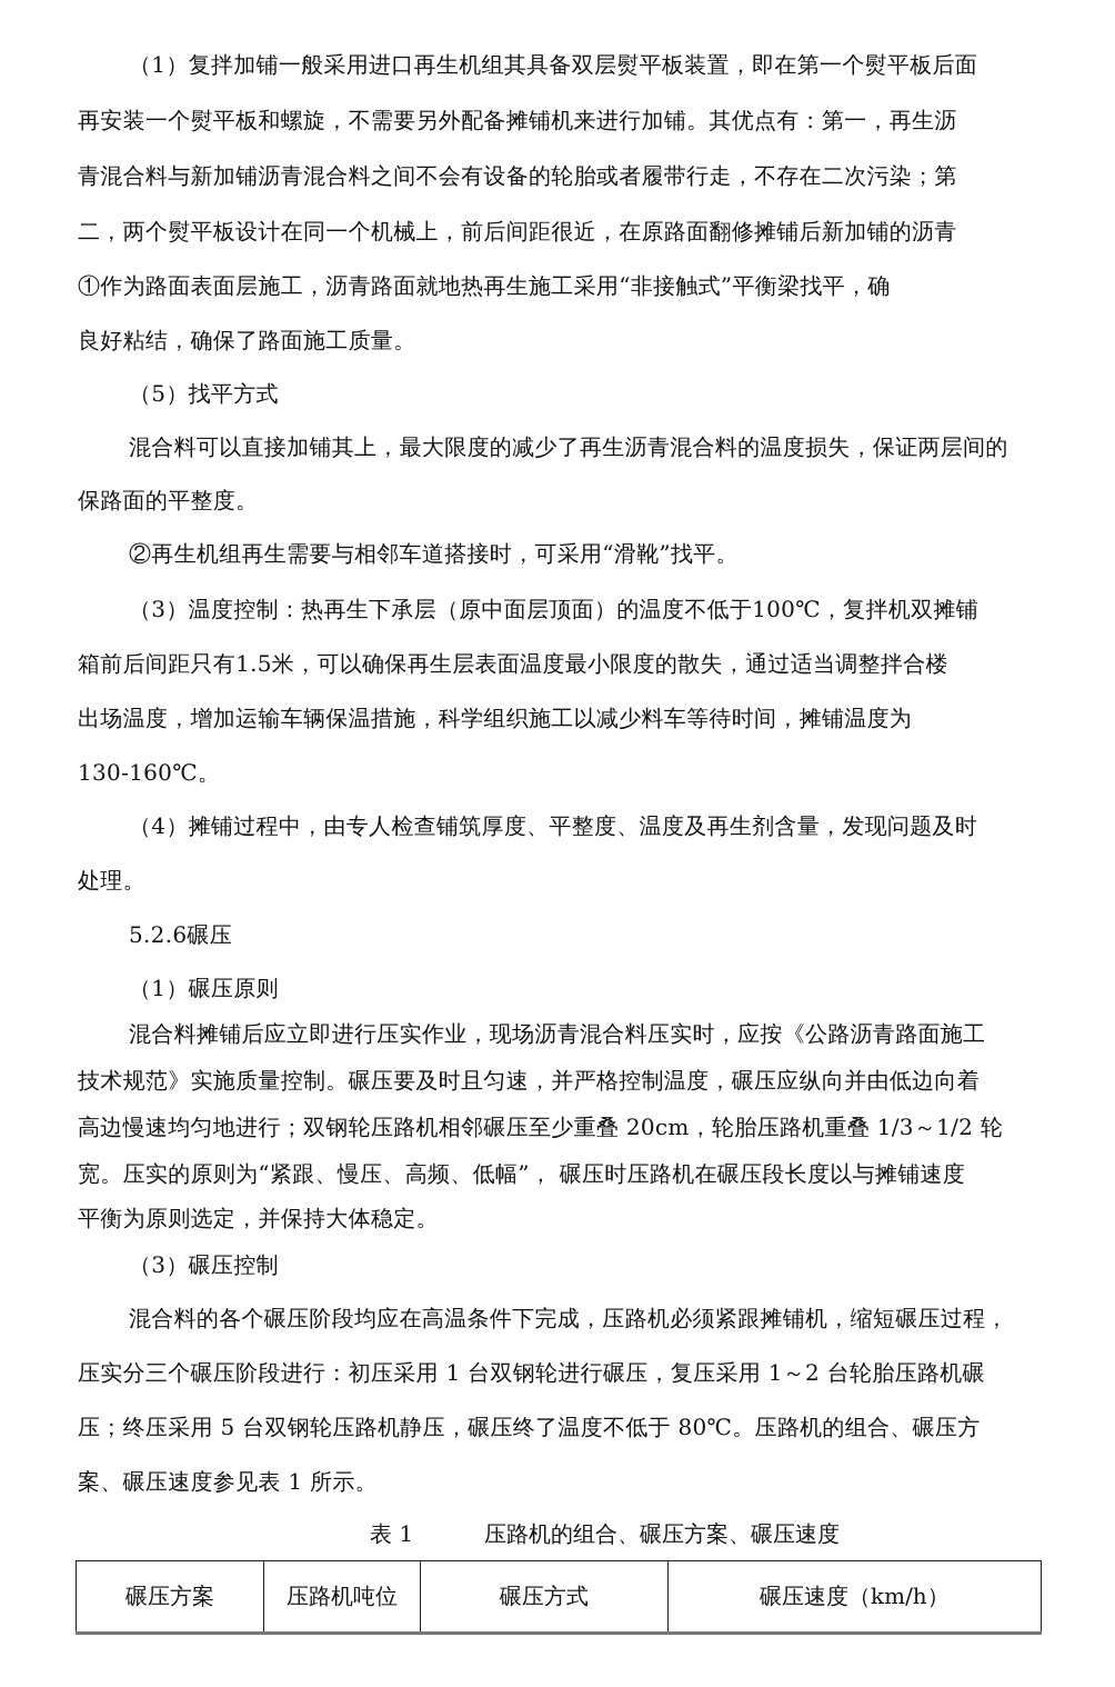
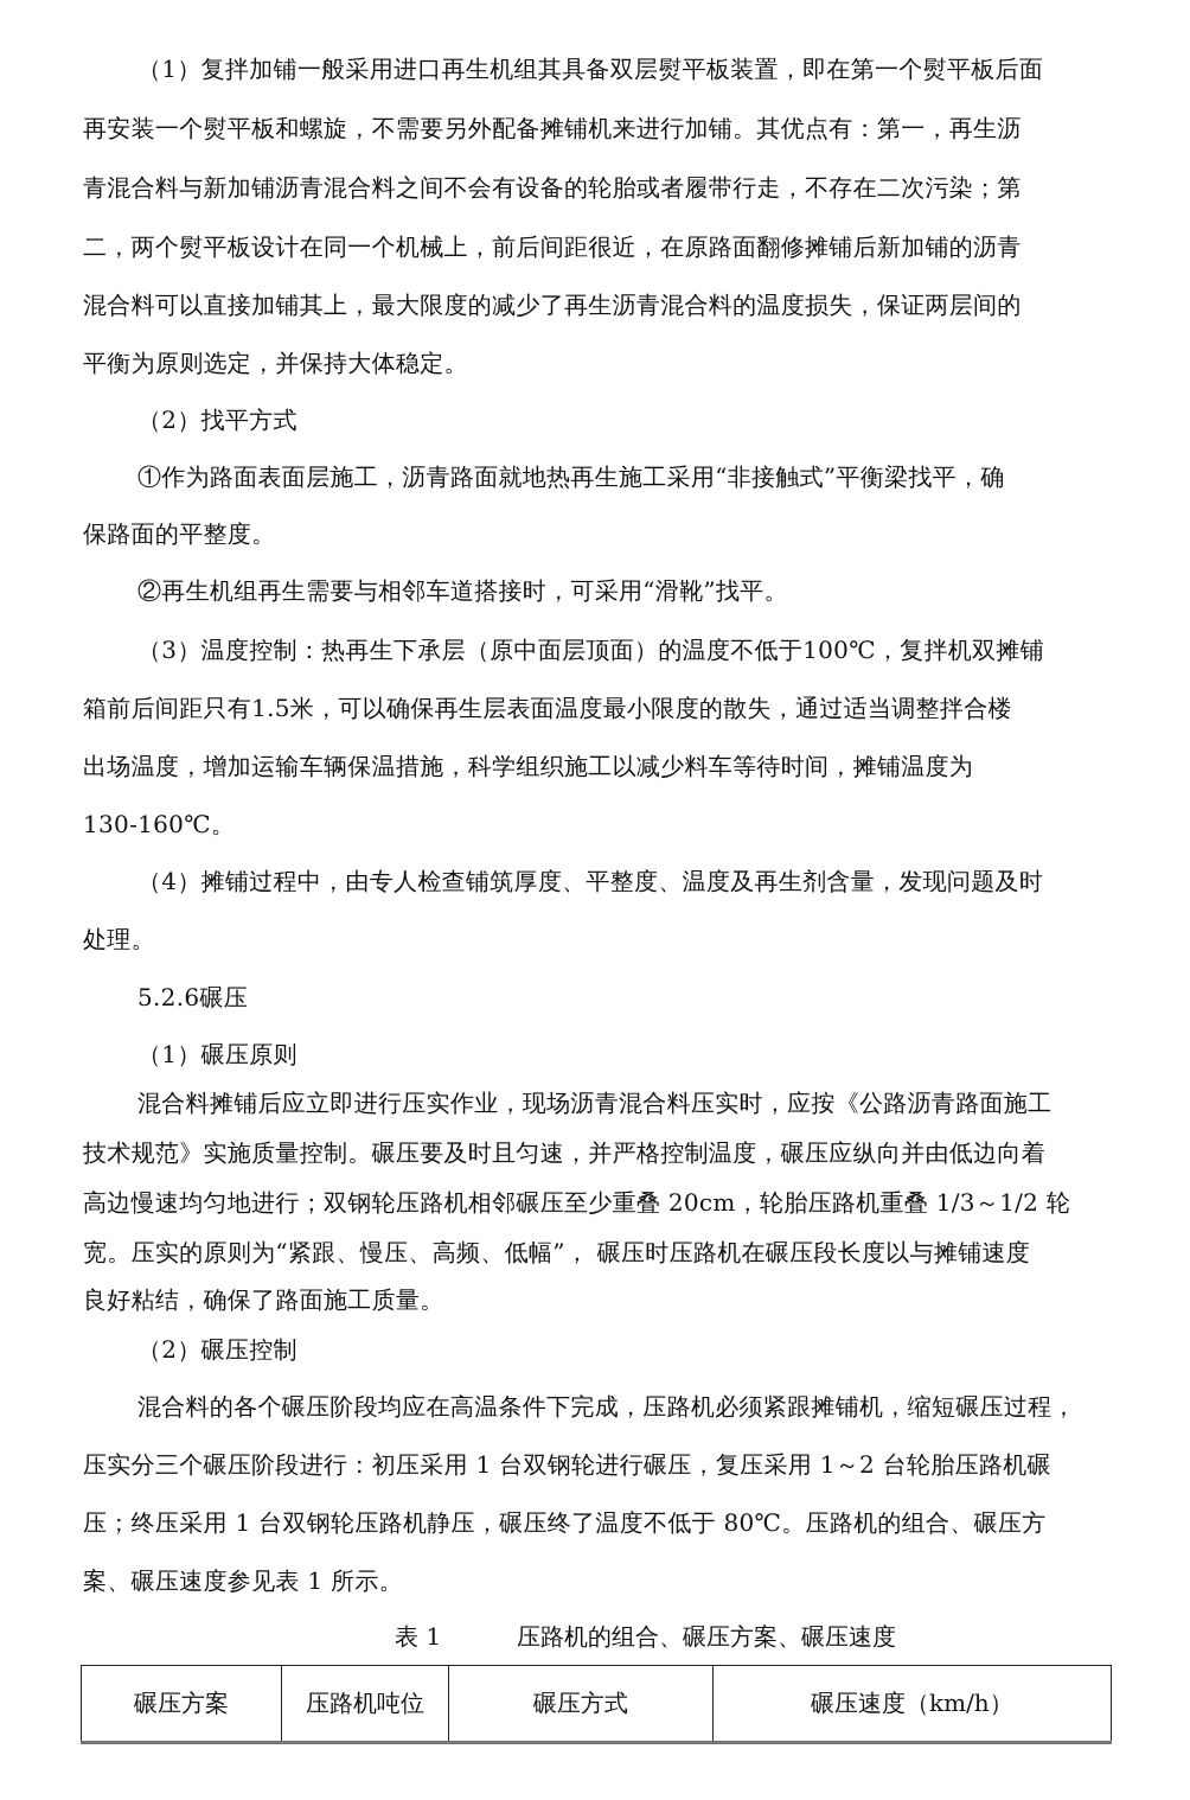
  （1）复拌加铺一般采用进口再生机组其具备双层熨平板装置，即在第一个熨平板后面
  再安装一个熨平板和螺旋，不需要另外配备摊铺机来进行加铺。其优点有：第一，再生沥
  青混合料与新加铺沥青混合料之间不会有设备的轮胎或者履带行走，不存在二次污染；第
  二，两个熨平板设计在同一个机械上，前后间距很近，在原路面翻修摊铺后新加铺的沥青
- ①作为路面表面层施工，沥青路面就地热再生施工采用“非接触式”平衡梁找平，确
+ 混合料可以直接加铺其上，最大限度的减少了再生沥青混合料的温度损失，保证两层间的
- 良好粘结，确保了路面施工质量。
+ 平衡为原则选定，并保持大体稳定。
- （5）找平方式
+ （2）找平方式
- 混合料可以直接加铺其上，最大限度的减少了再生沥青混合料的温度损失，保证两层间的
+ ①作为路面表面层施工，沥青路面就地热再生施工采用“非接触式”平衡梁找平，确
  保路面的平整度。
  ②再生机组再生需要与相邻车道搭接时，可采用“滑靴”找平。
  （3）温度控制：热再生下承层（原中面层顶面）的温度不低于100℃，复拌机双摊铺
  箱前后间距只有1.5米，可以确保再生层表面温度最小限度的散失，通过适当调整拌合楼
  出场温度，增加运输车辆保温措施，科学组织施工以减少料车等待时间，摊铺温度为
  130-160℃。
  （4）摊铺过程中，由专人检查铺筑厚度、平整度、温度及再生剂含量，发现问题及时
  处理。
  5.2.6碾压
  （1）碾压原则
  混合料摊铺后应立即进行压实作业，现场沥青混合料压实时，应按《公路沥青路面施工
  技术规范》实施质量控制。碾压要及时且匀速，并严格控制温度，碾压应纵向并由低边向着
  高边慢速均匀地进行；双钢轮压路机相邻碾压至少重叠 20cm，轮胎压路机重叠 1/3～1/2 轮
  宽。压实的原则为“紧跟、慢压、高频、低幅”， 碾压时压路机在碾压段长度以与摊铺速度
- 平衡为原则选定，并保持大体稳定。
+ 良好粘结，确保了路面施工质量。
- （3）碾压控制
+ （2）碾压控制
  混合料的各个碾压阶段均应在高温条件下完成，压路机必须紧跟摊铺机，缩短碾压过程，
  压实分三个碾压阶段进行：初压采用 1 台双钢轮进行碾压，复压采用 1～2 台轮胎压路机碾
- 压；终压采用 5 台双钢轮压路机静压，碾压终了温度不低于 80℃。压路机的组合、碾压方
+ 压；终压采用 1 台双钢轮压路机静压，碾压终了温度不低于 80℃。压路机的组合、碾压方
  案、碾压速度参见表 1 所示。
  表 1 压路机的组合、碾压方案、碾压速度
  碾压方案	压路机吨位	碾压方式	碾压速度（km/h）
